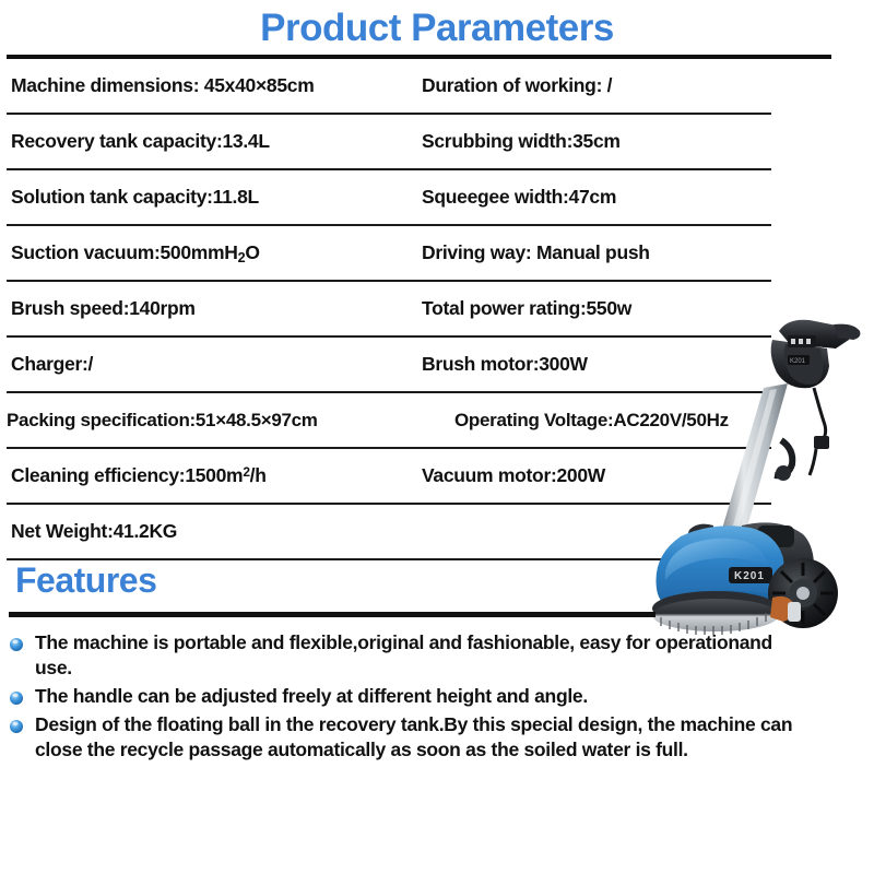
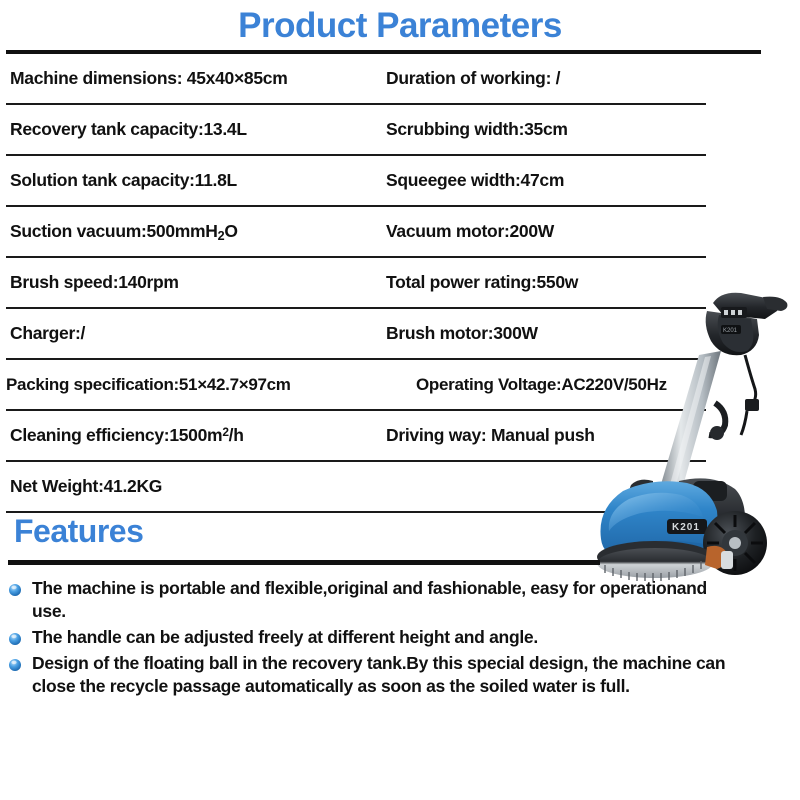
  Product Parameters
  Machine dimensions: 45x40×85cm
  Duration of working: /
  Recovery tank capacity:13.4L
  Scrubbing width:35cm
  Solution tank capacity:11.8L
  Squeegee width:47cm
  Suction vacuum:500mmH2O
- Driving way: Manual push
+ Vacuum motor:200W
  Brush speed:140rpm
  Total power rating:550w
  Charger:/
  Brush motor:300W
- Packing specification:51×48.5×97cm
+ Packing specification:51×42.7×97cm
  Operating Voltage:AC220V/50Hz
  Cleaning efficiency:1500m2/h
- Vacuum motor:200W
+ Driving way: Manual push
  Net Weight:41.2KG
  K201
  Features
  The machine is portable and flexible,original and fashionable, easy for operationand use.
  The handle can be adjusted freely at different height and angle.
  Design of the floating ball in the recovery tank.By this special design, the machine can close the recycle passage automatically as soon as the soiled water is full.
